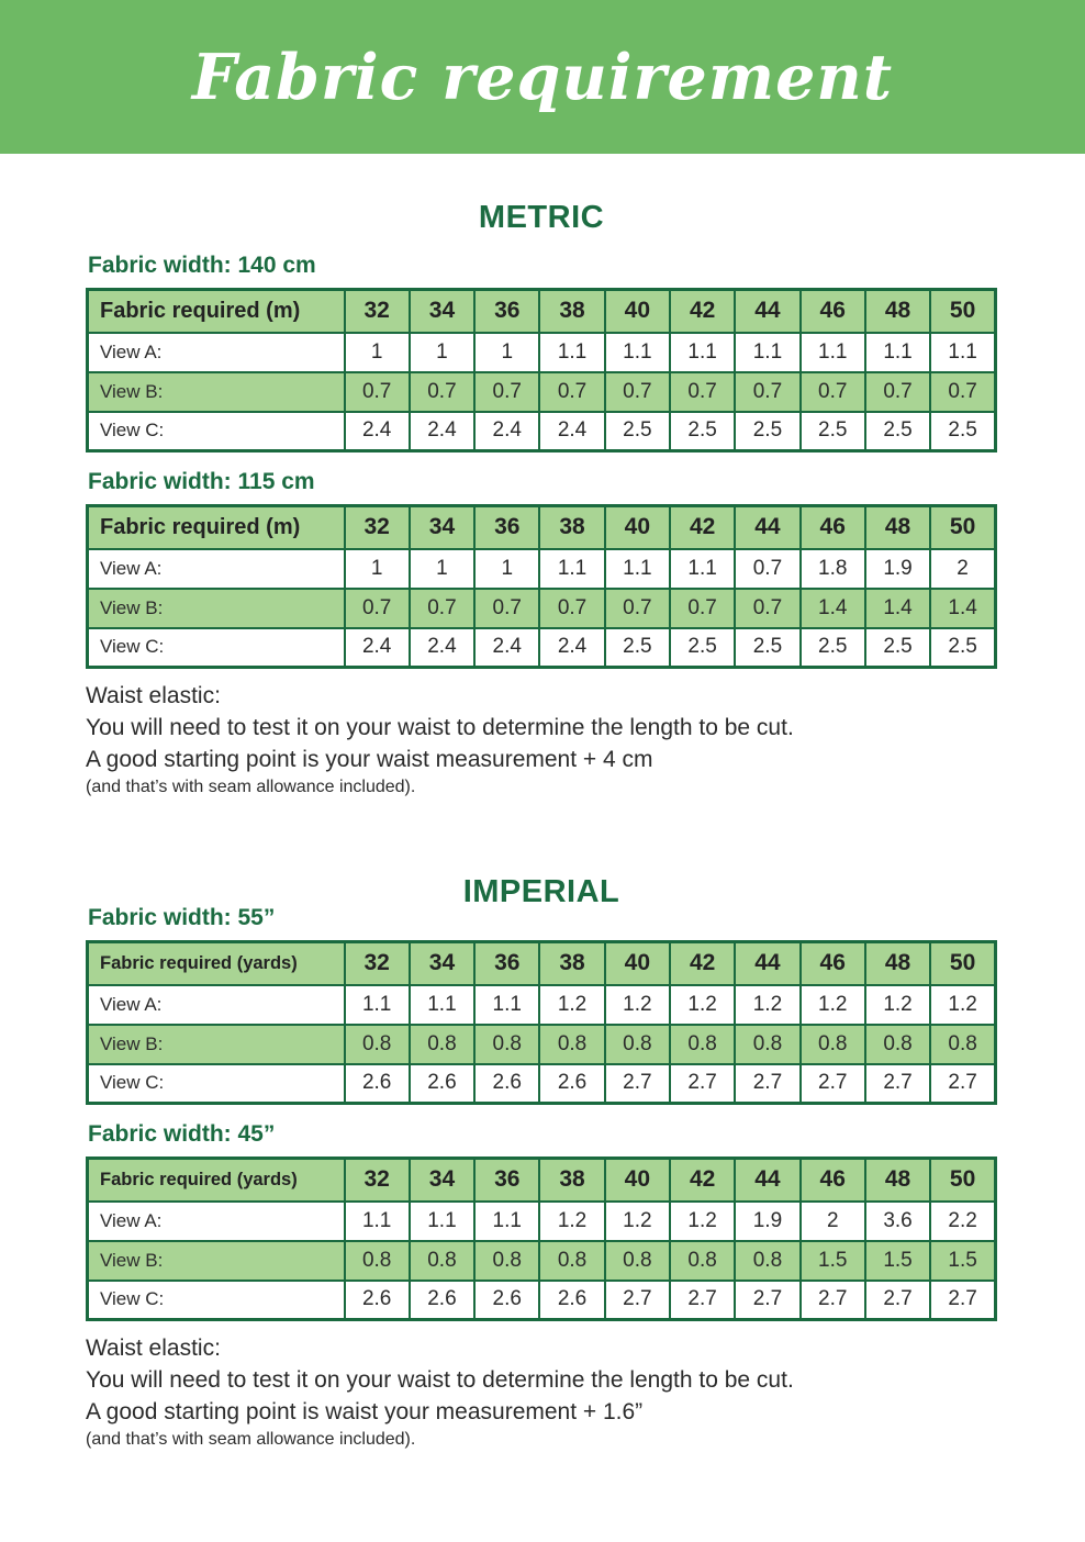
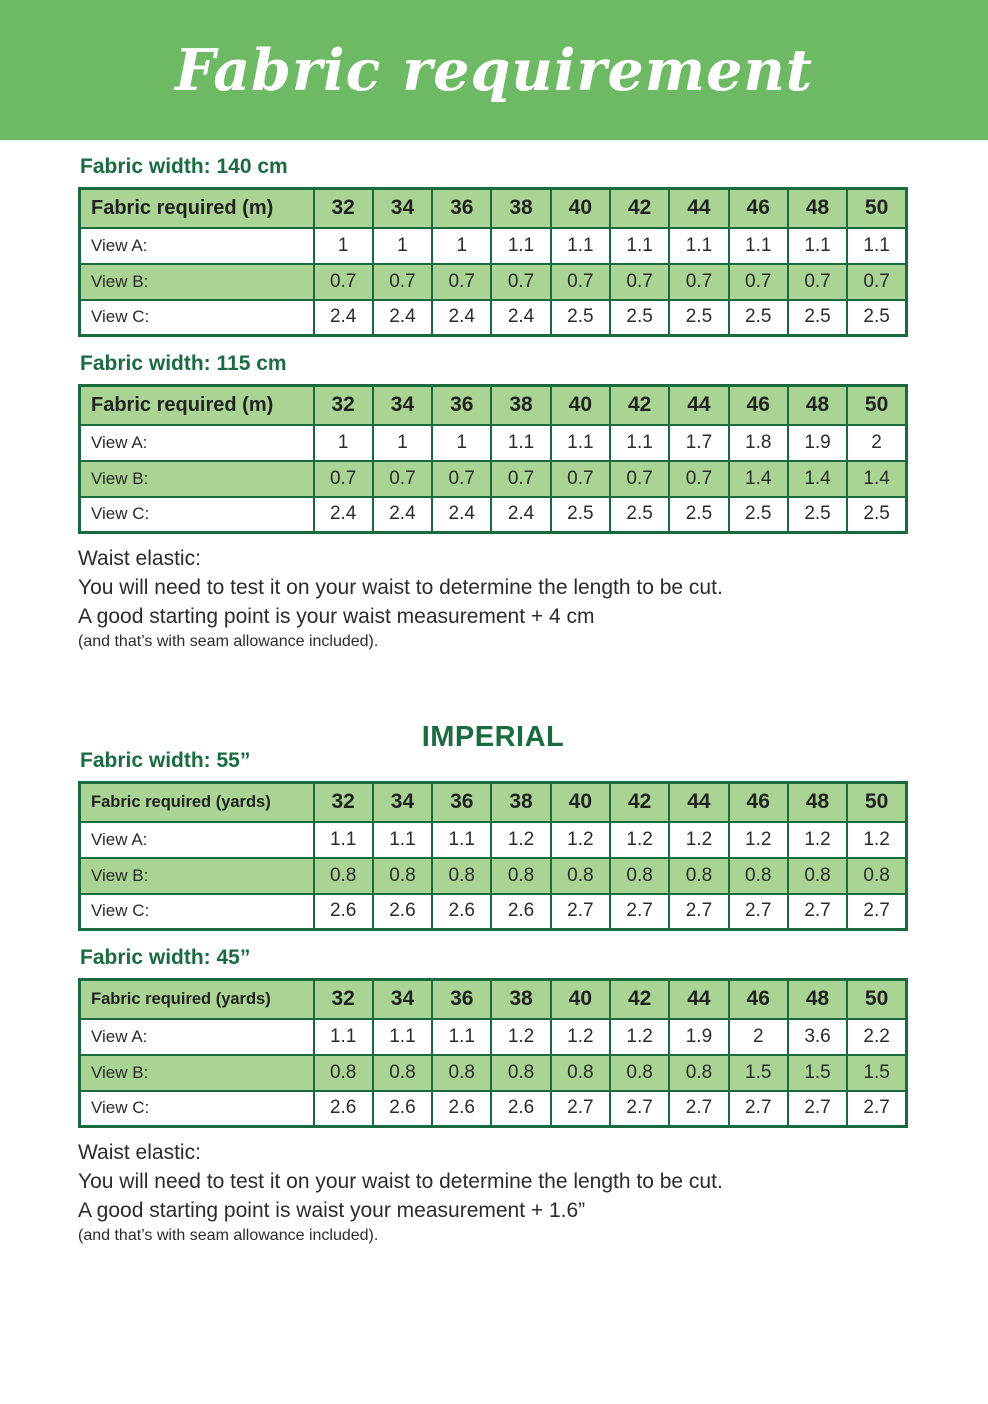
  Fabric requirement
- METRIC
  Fabric width: 140 cm
  Fabric required (m)	32	34	36	38	40	42	44	46	48	50
  View A:	1	1	1	1.1	1.1	1.1	1.1	1.1	1.1	1.1
  View B:	0.7	0.7	0.7	0.7	0.7	0.7	0.7	0.7	0.7	0.7
  View C:	2.4	2.4	2.4	2.4	2.5	2.5	2.5	2.5	2.5	2.5
  Fabric width: 115 cm
  Fabric required (m)	32	34	36	38	40	42	44	46	48	50
- View A:	1	1	1	1.1	1.1	1.1	0.7	1.8	1.9	2
+ View A:	1	1	1	1.1	1.1	1.1	1.7	1.8	1.9	2
  View B:	0.7	0.7	0.7	0.7	0.7	0.7	0.7	1.4	1.4	1.4
  View C:	2.4	2.4	2.4	2.4	2.5	2.5	2.5	2.5	2.5	2.5
  Waist elastic:
  You will need to test it on your waist to determine the length to be cut.
  A good starting point is your waist measurement + 4 cm
  (and that’s with seam allowance included).
  IMPERIAL
  Fabric width: 55”
  Fabric required (yards)	32	34	36	38	40	42	44	46	48	50
  View A:	1.1	1.1	1.1	1.2	1.2	1.2	1.2	1.2	1.2	1.2
  View B:	0.8	0.8	0.8	0.8	0.8	0.8	0.8	0.8	0.8	0.8
  View C:	2.6	2.6	2.6	2.6	2.7	2.7	2.7	2.7	2.7	2.7
  Fabric width: 45”
  Fabric required (yards)	32	34	36	38	40	42	44	46	48	50
  View A:	1.1	1.1	1.1	1.2	1.2	1.2	1.9	2	3.6	2.2
  View B:	0.8	0.8	0.8	0.8	0.8	0.8	0.8	1.5	1.5	1.5
  View C:	2.6	2.6	2.6	2.6	2.7	2.7	2.7	2.7	2.7	2.7
  Waist elastic:
  You will need to test it on your waist to determine the length to be cut.
  A good starting point is waist your measurement + 1.6”
  (and that’s with seam allowance included).
